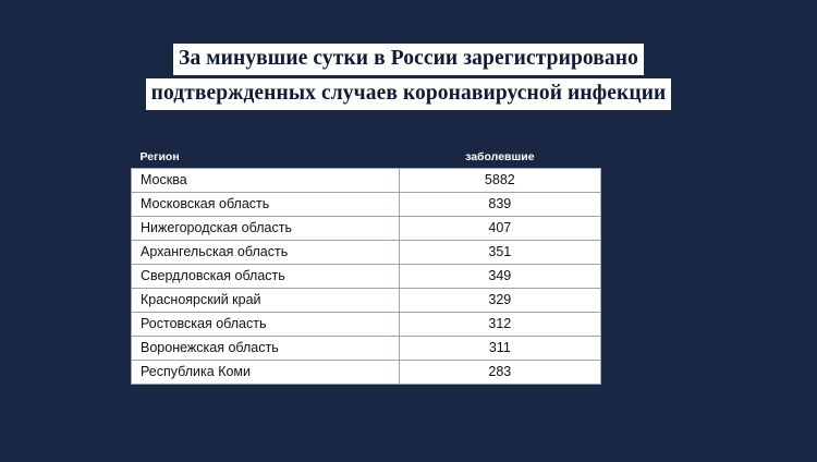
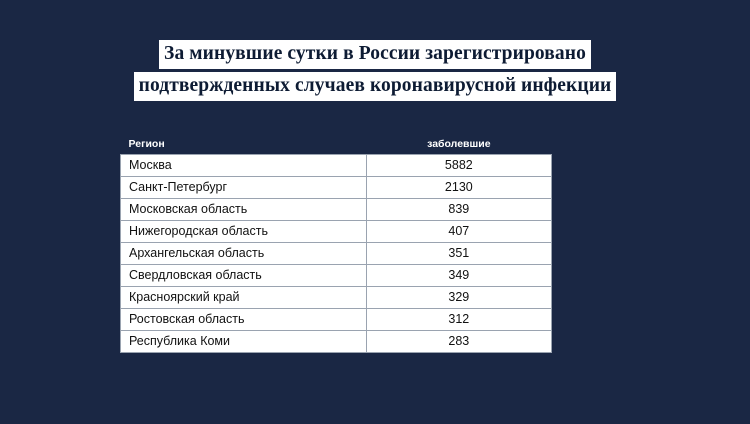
  За минувшие сутки в России зарегистрировано подтвержденных случаев коронавирусной инфекции
  Регион	заболевшие
  Москва	5882
+ Санкт-Петербург	2130
  Московская область	839
  Нижегородская область	407
  Архангельская область	351
  Свердловская область	349
  Красноярский край	329
  Ростовская область	312
- Воронежская область	311
  Республика Коми	283
